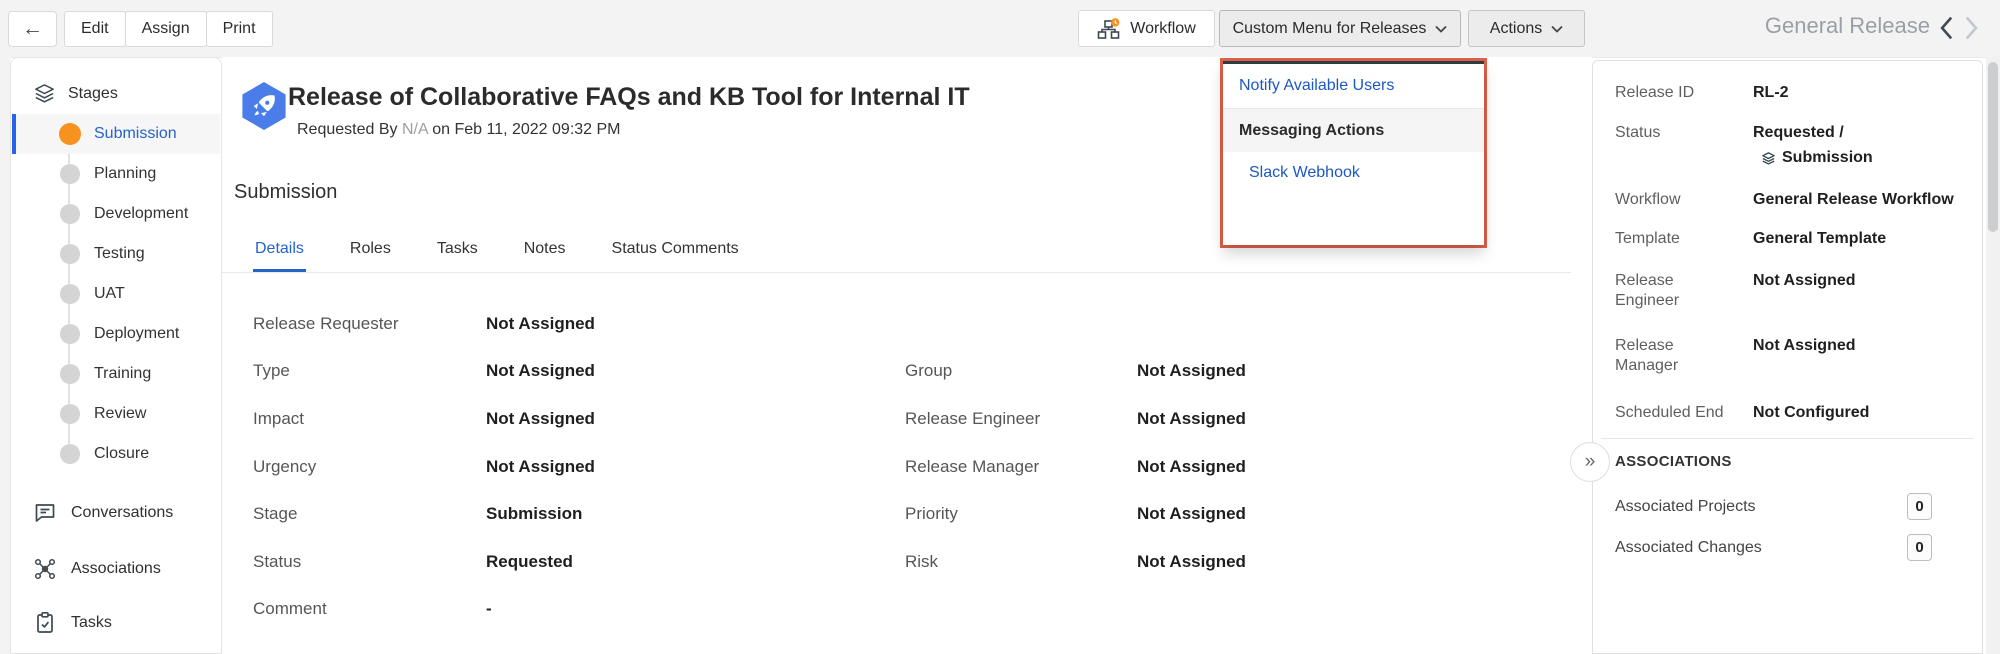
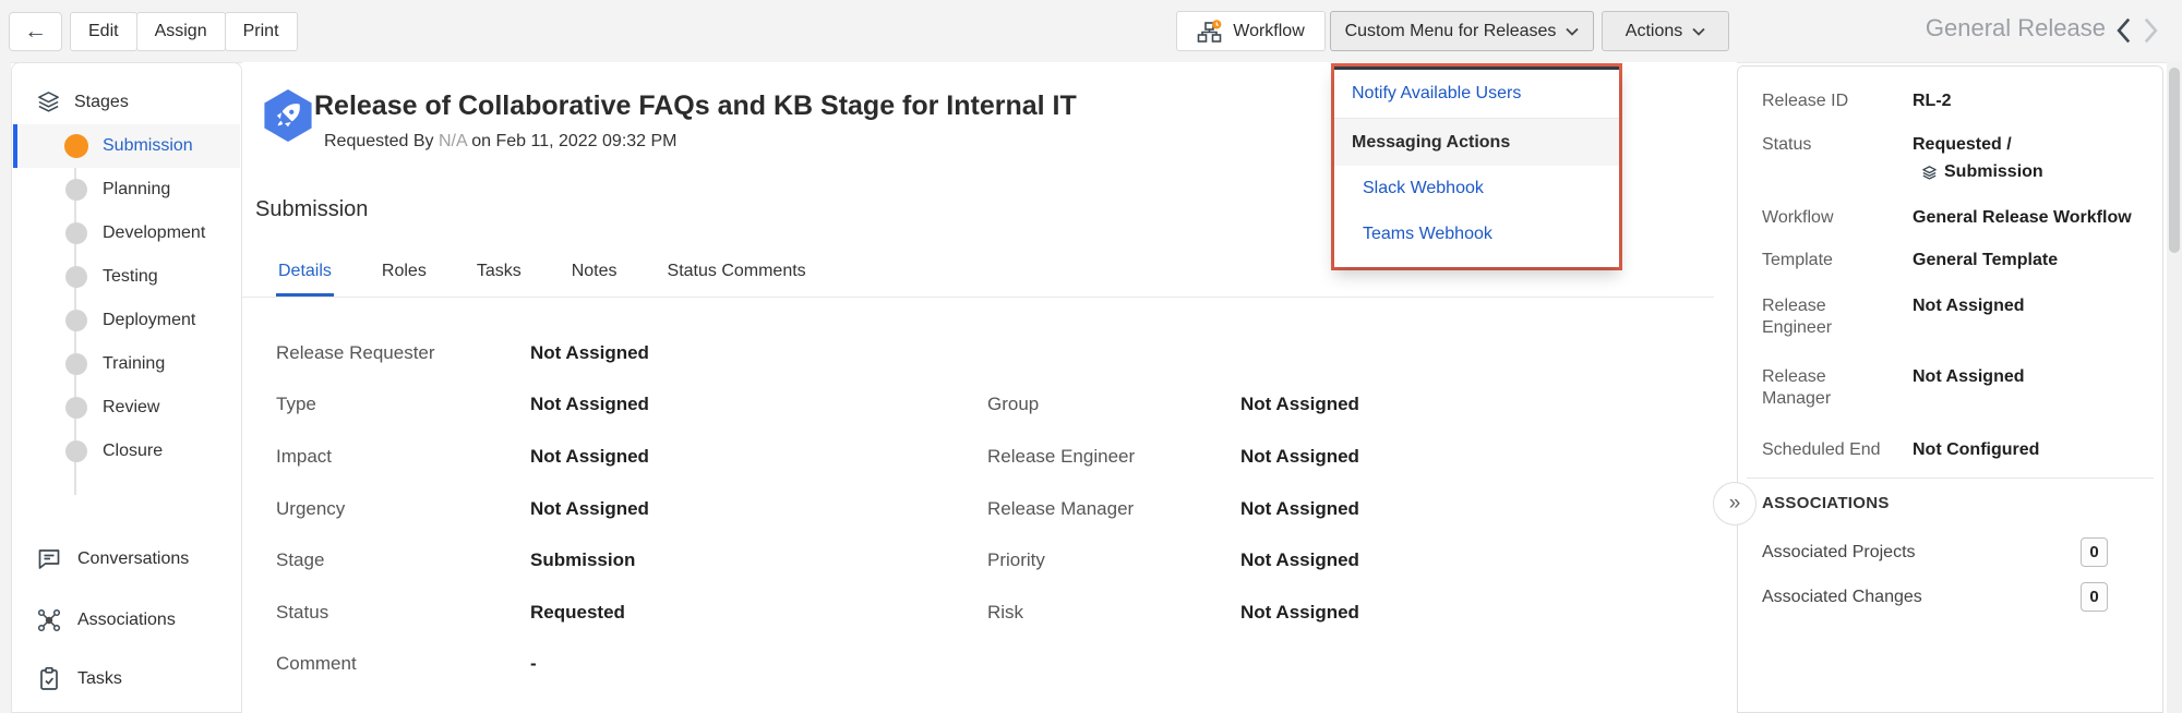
  ←
  Edit
  Assign
  Print
  Workflow
  Custom Menu for Releases
  Actions
  General Release
  Stages
  Submission
  Planning
  Development
  Testing
- UAT
  Deployment
  Training
  Review
  Closure
  Conversations
  Associations
  Tasks
- Release of Collaborative FAQs and KB Tool for Internal IT
+ Release of Collaborative FAQs and KB Stage for Internal IT
  Requested By N/A on Feb 11, 2022 09:32 PM
  Submission
  Details
  Roles
  Tasks
  Notes
  Status Comments
  Release Requester
  Not Assigned
  Type
  Not Assigned
  Impact
  Not Assigned
  Urgency
  Not Assigned
  Stage
  Submission
  Status
  Requested
  Comment
  -
  Group
  Not Assigned
  Release Engineer
  Not Assigned
  Release Manager
  Not Assigned
  Priority
  Not Assigned
  Risk
  Not Assigned
  Notify Available Users
  Messaging Actions
  Slack Webhook
+ Teams Webhook
  Release ID
  RL-2
  Status
  Requested /
  Submission
  Workflow
  General Release Workflow
  Template
  General Template
  Release Engineer
  Not Assigned
  Release Manager
  Not Assigned
  Scheduled End
  Not Configured
  ASSOCIATIONS
  Associated Projects
  0
  Associated Changes
  0
  »
